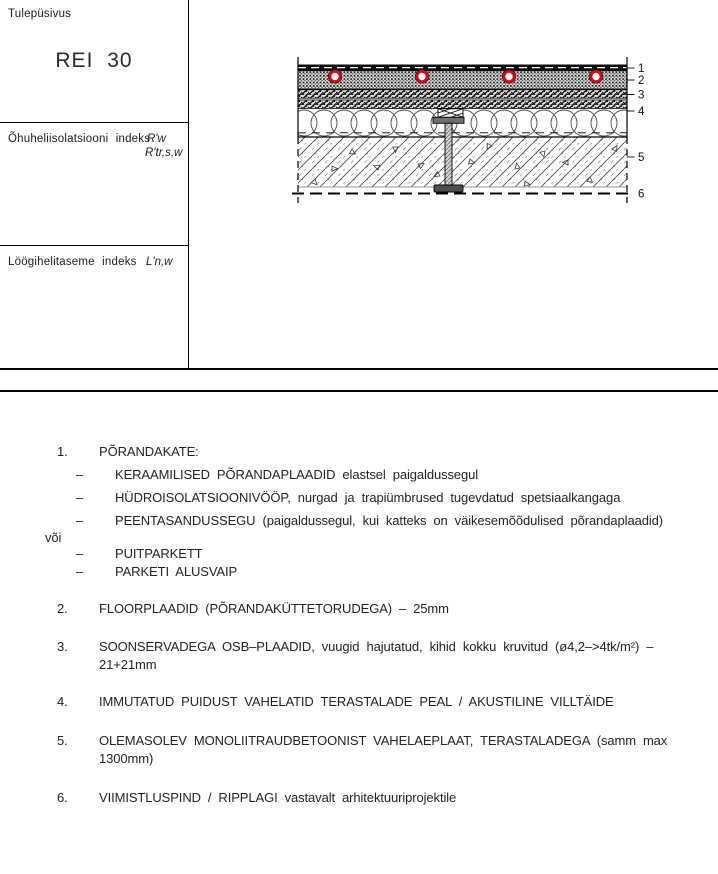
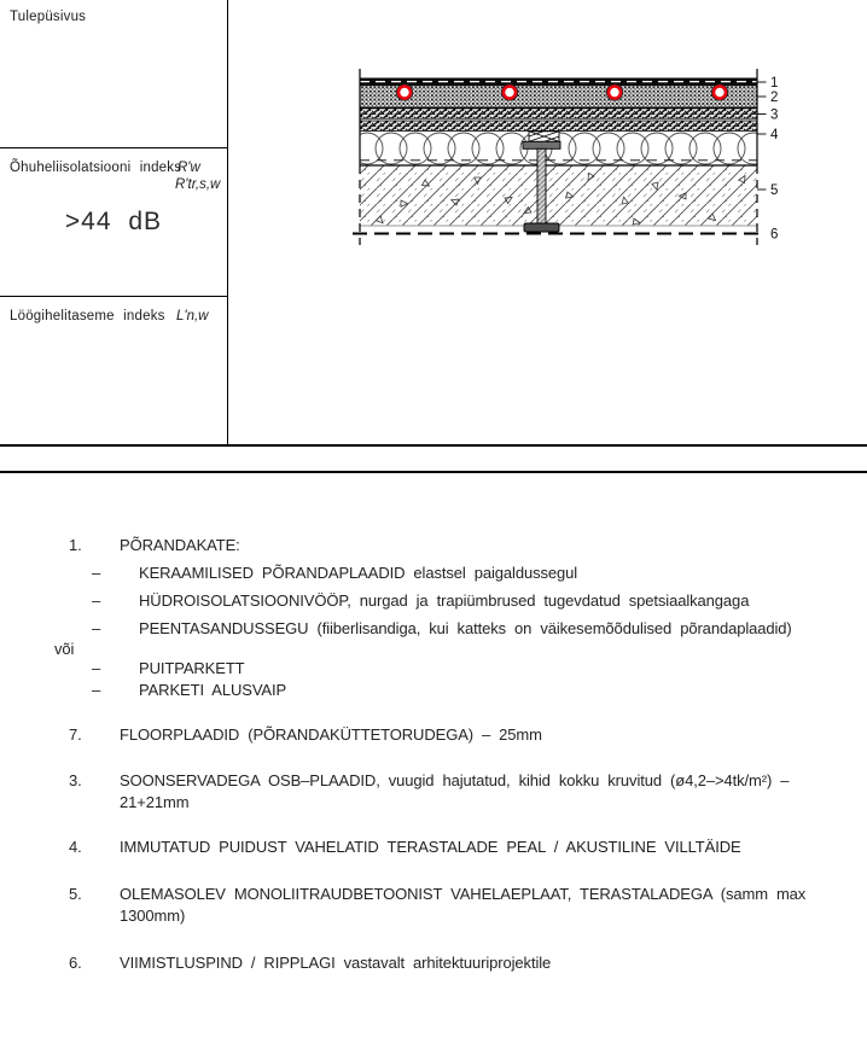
  Tulepüsivus
- REI 30
  Õhuheliisolatsiooni indeks
  R'w
  R'tr,s,w
+ >44 dB
  Löögihelitaseme indeks
  L'n,w
  1
  2
  3
  4
  5
  6
  1.
  PÕRANDAKATE:
  –
  KERAAMILISED PÕRANDAPLAADID elastsel paigaldussegul
  –
  HÜDROISOLATSIOONIVÖÖP, nurgad ja trapiümbrused tugevdatud spetsiaalkangaga
  –
- PEENTASANDUSSEGU (paigaldussegul, kui katteks on väikesemõõdulised põrandaplaadid)
+ PEENTASANDUSSEGU (fiiberlisandiga, kui katteks on väikesemõõdulised põrandaplaadid)
  või
  –
  PUITPARKETT
  –
  PARKETI ALUSVAIP
- 2.
+ 7.
  FLOORPLAADID (PÕRANDAKÜTTETORUDEGA) – 25mm
  3.
  SOONSERVADEGA OSB–PLAADID, vuugid hajutatud, kihid kokku kruvitud (ø4,2–>4tk/m²) –
  21+21mm
  4.
  IMMUTATUD PUIDUST VAHELATID TERASTALADE PEAL / AKUSTILINE VILLTÄIDE
  5.
  OLEMASOLEV MONOLIITRAUDBETOONIST VAHELAEPLAAT, TERASTALADEGA (samm max
  1300mm)
  6.
  VIIMISTLUSPIND / RIPPLAGI vastavalt arhitektuuriprojektile
